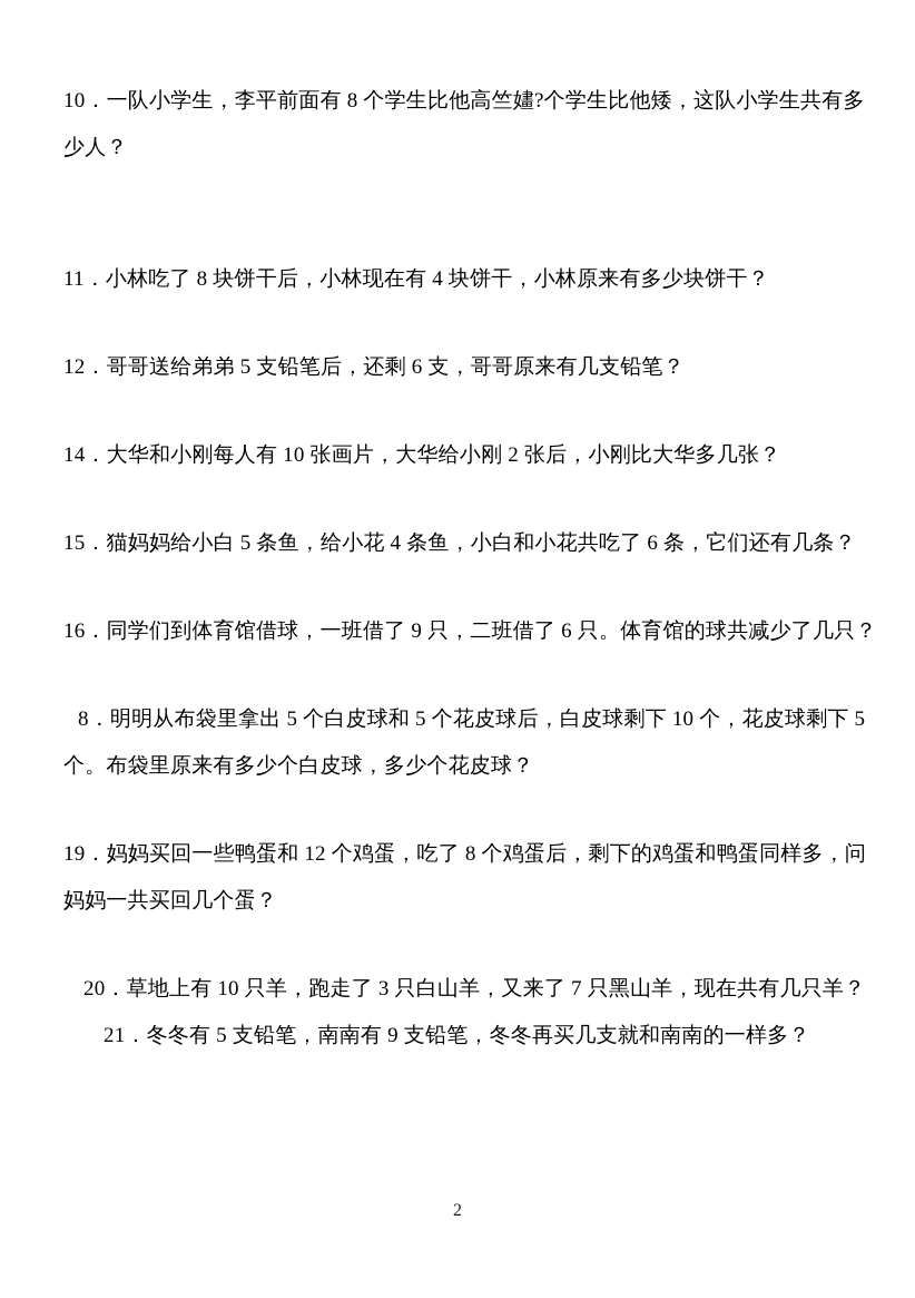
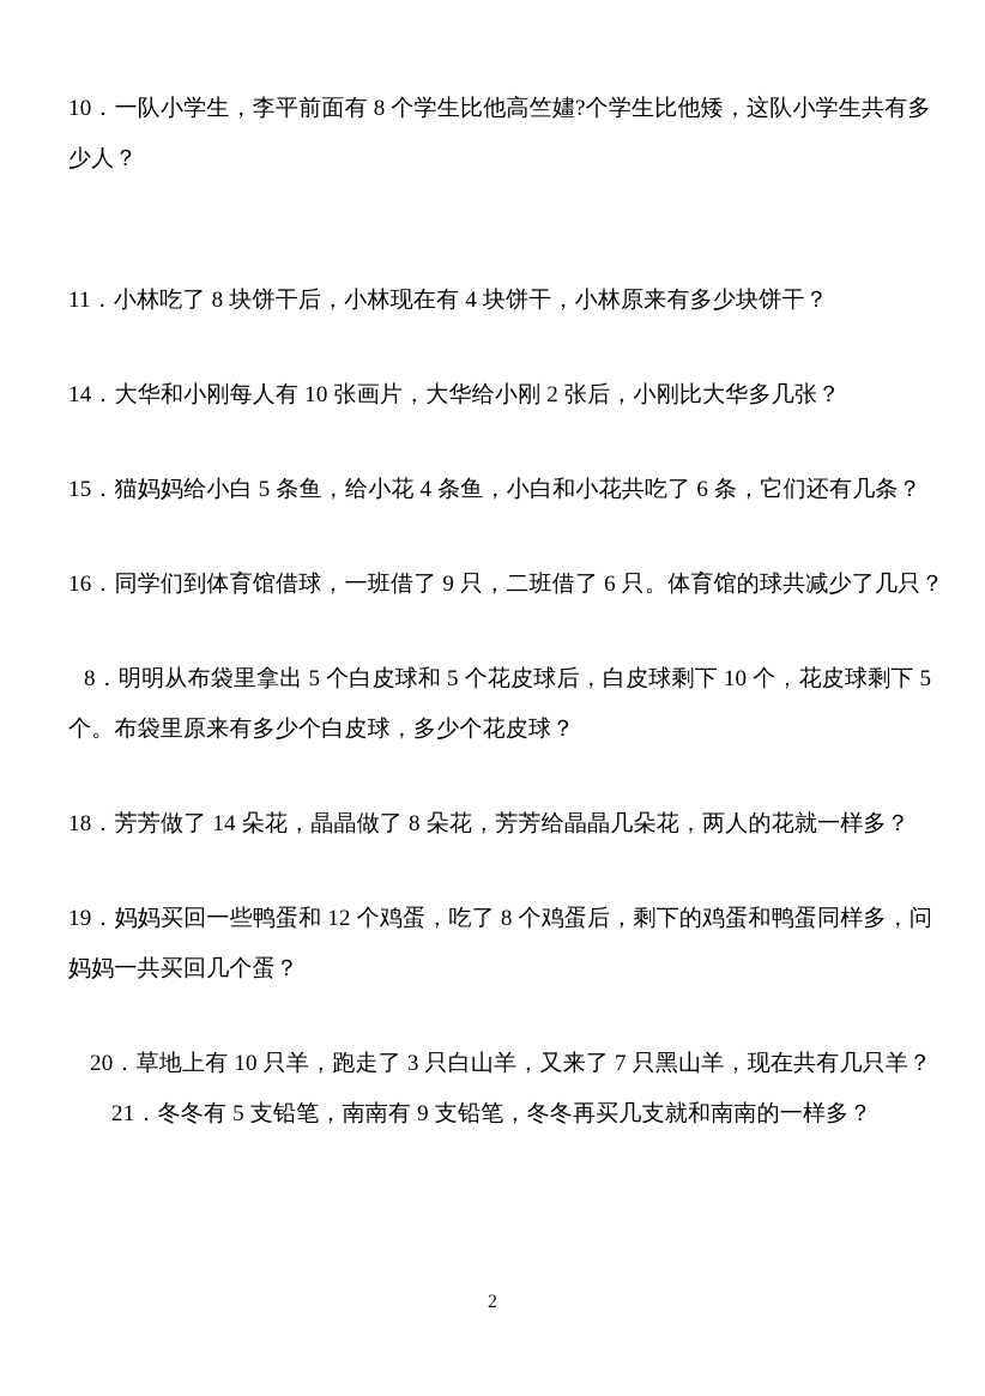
  10．一队小学生，李平前面有 8 个学生比他高竺嫿?个学生比他矮，这队小学生共有多少人？
  11．小林吃了 8 块饼干后，小林现在有 4 块饼干，小林原来有多少块饼干？
- 12．哥哥送给弟弟 5 支铅笔后，还剩 6 支，哥哥原来有几支铅笔？
  14．大华和小刚每人有 10 张画片，大华给小刚 2 张后，小刚比大华多几张？
  15．猫妈妈给小白 5 条鱼，给小花 4 条鱼，小白和小花共吃了 6 条，它们还有几条？
  16．同学们到体育馆借球，一班借了 9 只，二班借了 6 只。体育馆的球共减少了几只？
  8．明明从布袋里拿出 5 个白皮球和 5 个花皮球后，白皮球剩下 10 个，花皮球剩下 5 个。布袋里原来有多少个白皮球，多少个花皮球？
+ 18．芳芳做了 14 朵花，晶晶做了 8 朵花，芳芳给晶晶几朵花，两人的花就一样多？
  19．妈妈买回一些鸭蛋和 12 个鸡蛋，吃了 8 个鸡蛋后，剩下的鸡蛋和鸭蛋同样多，问妈妈一共买回几个蛋？
  20．草地上有 10 只羊，跑走了 3 只白山羊，又来了 7 只黑山羊，现在共有几只羊？
  21．冬冬有 5 支铅笔，南南有 9 支铅笔，冬冬再买几支就和南南的一样多？
  2
